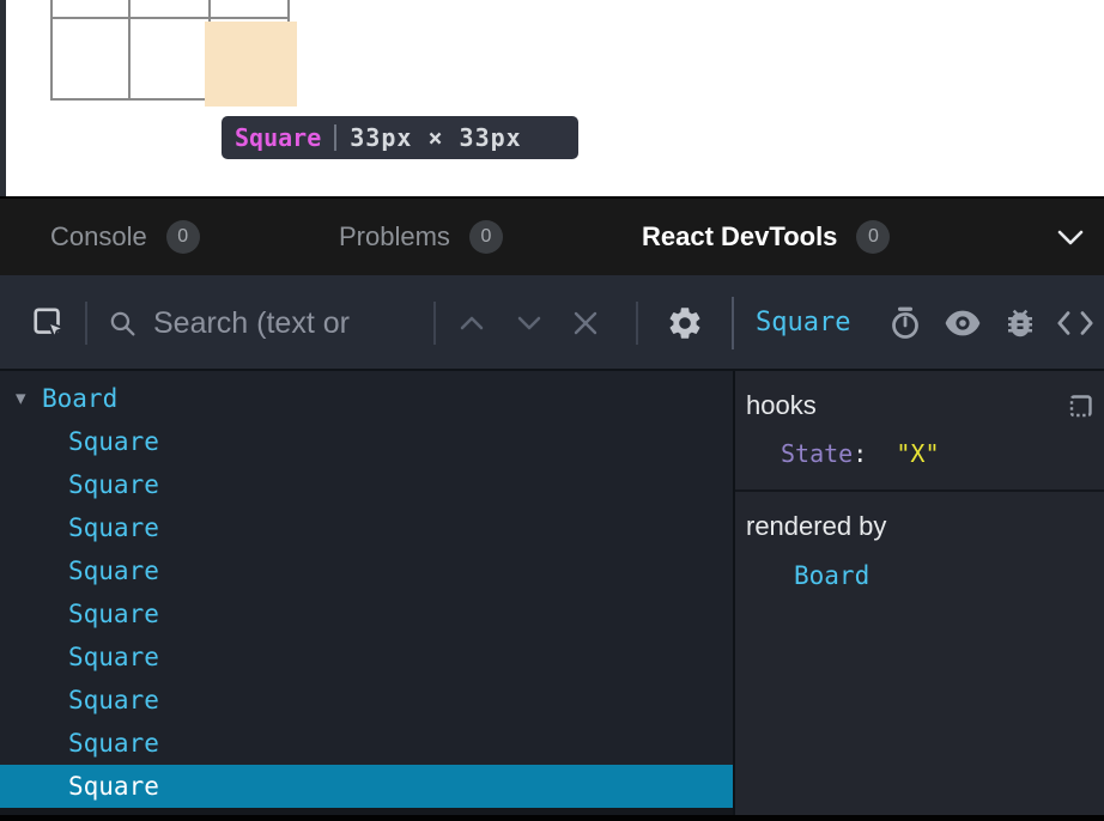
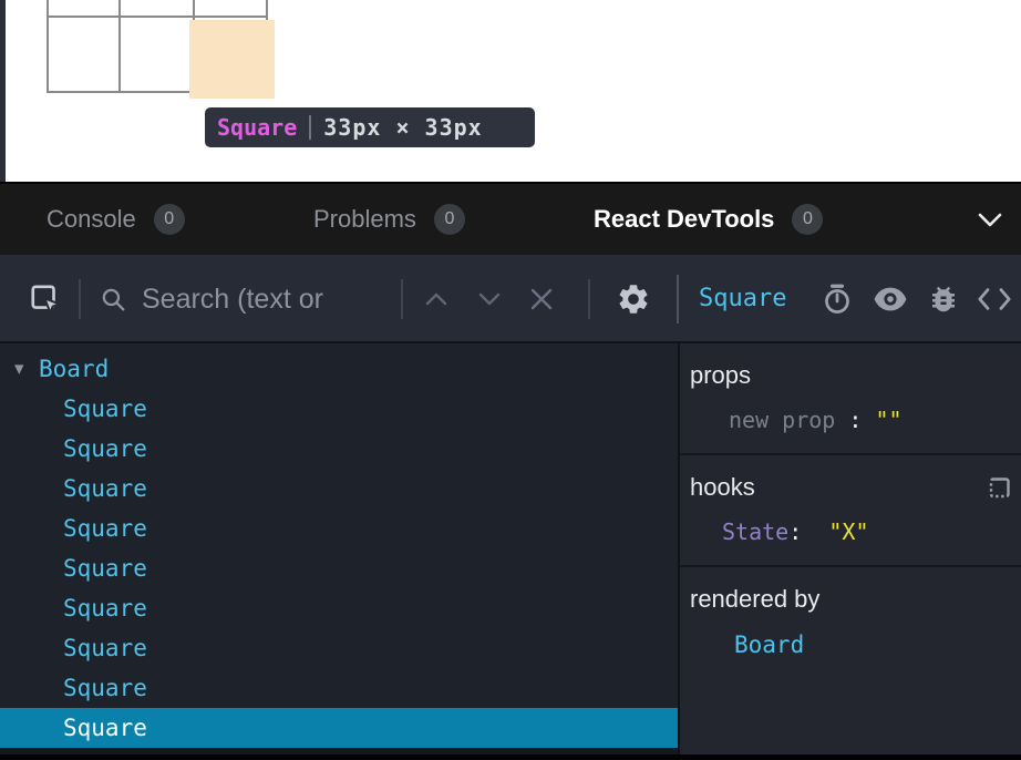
  Square
  33px × 33px
  Console
  0
  Problems
  0
  React DevTools
  0
  Search (text or
  Square
  ▾
  Board
  Square
  Square
  Square
  Square
  Square
  Square
  Square
  Square
  Square
+ props
+ new prop : ""
  hooks
  State: "X"
  rendered by
  Board
